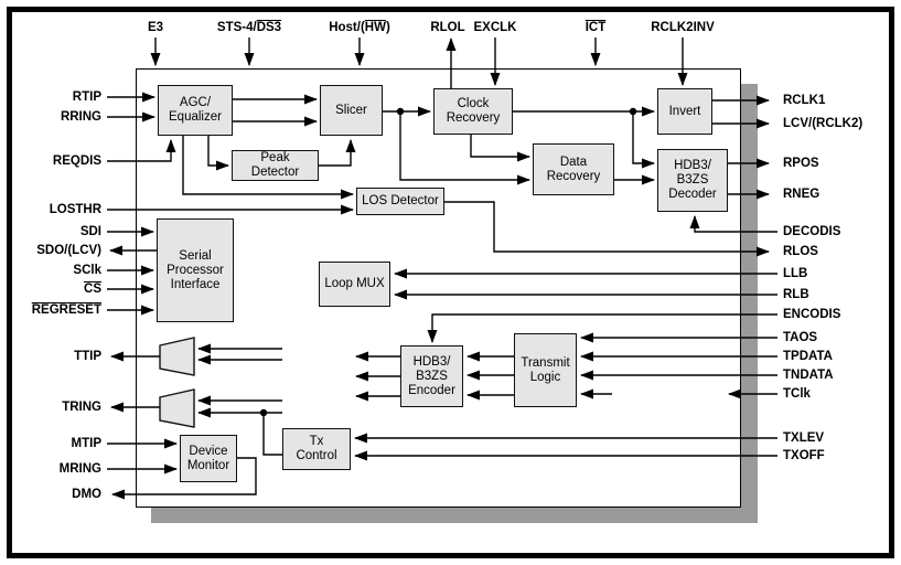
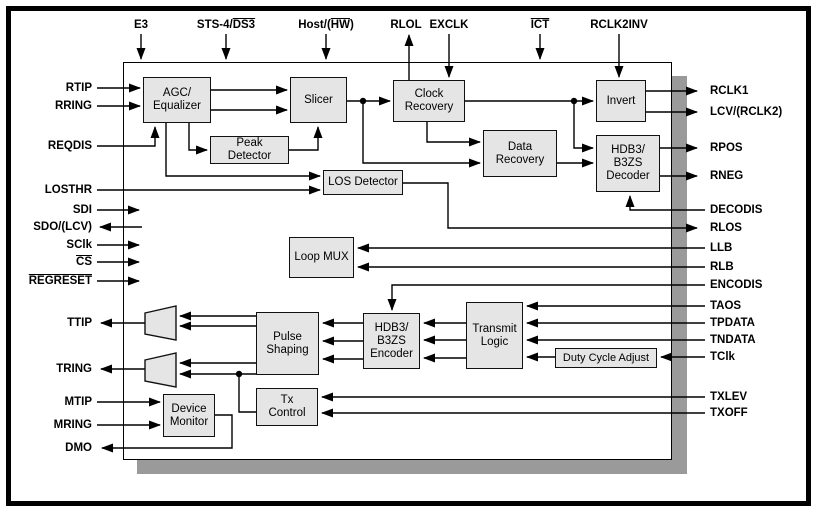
  AGC/
  Equalizer
  Slicer
  Peak
  Detector
  Clock
  Recovery
  Data
  Recovery
  Invert
  HDB3/
  B3ZS
  Decoder
  LOS Detector
- Serial
- Processor
- Interface
  Loop MUX
+ Pulse
+ Shaping
  HDB3/
  B3ZS
  Encoder
  Transmit
  Logic
+ Duty Cycle Adjust
  Tx
  Control
  Device
  Monitor
  E3
  STS-4/DS3
  Host/(HW)
  RLOL
  EXCLK
  ICT
  RCLK2INV
  RTIP
  RRING
  REQDIS
  LOSTHR
  SDI
  SDO/(LCV)
  SClk
  CS
  REGRESET
  TTIP
  TRING
  MTIP
  MRING
  DMO
  RCLK1
  LCV/(RCLK2)
  RPOS
  RNEG
  DECODIS
  RLOS
  LLB
  RLB
  ENCODIS
  TAOS
  TPDATA
  TNDATA
  TClk
  TXLEV
  TXOFF
